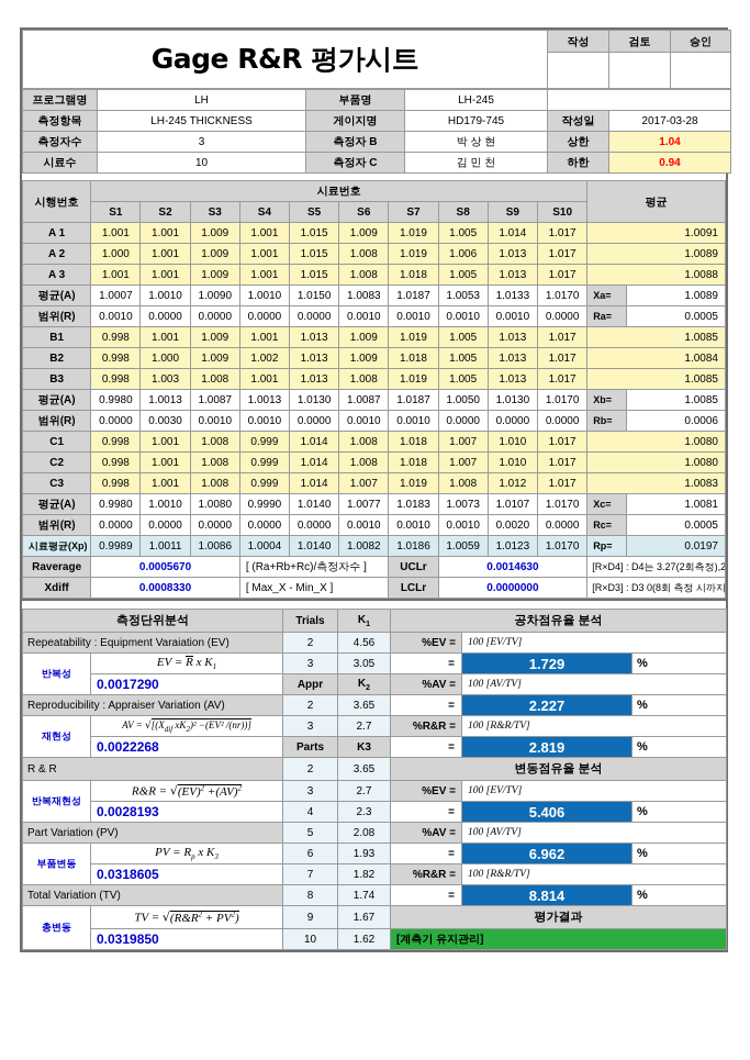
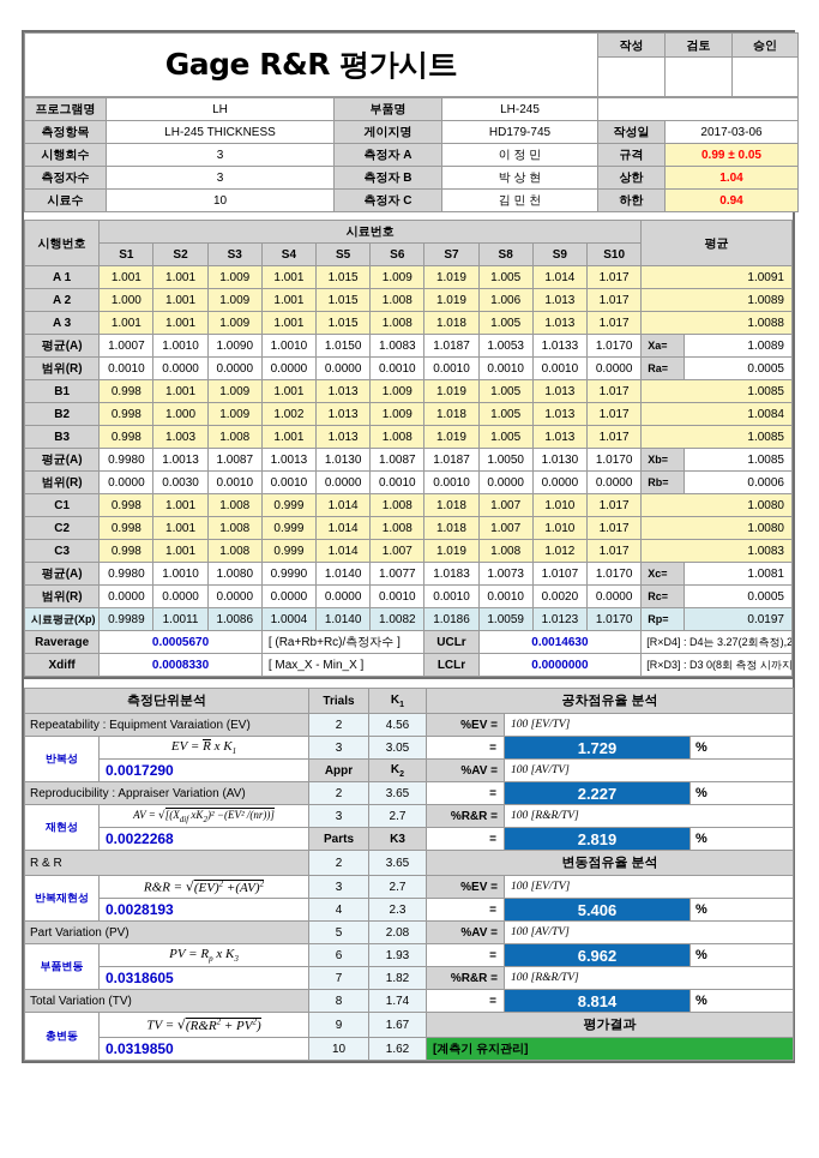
  Gage R&R 평가시트	작성	검토	승인
  프로그램명	LH	부품명	LH-245
- 측정항목	LH-245 THICKNESS	게이지명	HD179-745	작성일	2017-03-28
+ 측정항목	LH-245 THICKNESS	게이지명	HD179-745	작성일	2017-03-06
+ 시행회수	3	측정자 A	이 정 민	규격	0.99 ± 0.05
  측정자수	3	측정자 B	박 상 현	상한	1.04
  시료수	10	측정자 C	김 민 천	하한	0.94
  시행번호	시료번호	평균
  S1	S2	S3	S4	S5	S6	S7	S8	S9	S10
  A 1	1.001	1.001	1.009	1.001	1.015	1.009	1.019	1.005	1.014	1.017	1.0091
  A 2	1.000	1.001	1.009	1.001	1.015	1.008	1.019	1.006	1.013	1.017	1.0089
  A 3	1.001	1.001	1.009	1.001	1.015	1.008	1.018	1.005	1.013	1.017	1.0088
  평균(A)	1.0007	1.0010	1.0090	1.0010	1.0150	1.0083	1.0187	1.0053	1.0133	1.0170	Xa=	1.0089
  범위(R)	0.0010	0.0000	0.0000	0.0000	0.0000	0.0010	0.0010	0.0010	0.0010	0.0000	Ra=	0.0005
  B1	0.998	1.001	1.009	1.001	1.013	1.009	1.019	1.005	1.013	1.017	1.0085
  B2	0.998	1.000	1.009	1.002	1.013	1.009	1.018	1.005	1.013	1.017	1.0084
  B3	0.998	1.003	1.008	1.001	1.013	1.008	1.019	1.005	1.013	1.017	1.0085
  평균(A)	0.9980	1.0013	1.0087	1.0013	1.0130	1.0087	1.0187	1.0050	1.0130	1.0170	Xb=	1.0085
  범위(R)	0.0000	0.0030	0.0010	0.0010	0.0000	0.0010	0.0010	0.0000	0.0000	0.0000	Rb=	0.0006
  C1	0.998	1.001	1.008	0.999	1.014	1.008	1.018	1.007	1.010	1.017	1.0080
  C2	0.998	1.001	1.008	0.999	1.014	1.008	1.018	1.007	1.010	1.017	1.0080
  C3	0.998	1.001	1.008	0.999	1.014	1.007	1.019	1.008	1.012	1.017	1.0083
  평균(A)	0.9980	1.0010	1.0080	0.9990	1.0140	1.0077	1.0183	1.0073	1.0107	1.0170	Xc=	1.0081
  범위(R)	0.0000	0.0000	0.0000	0.0000	0.0000	0.0010	0.0010	0.0010	0.0020	0.0000	Rc=	0.0005
  시료평균(Xp)	0.9989	1.0011	1.0086	1.0004	1.0140	1.0082	1.0186	1.0059	1.0123	1.0170	Rp=	0.0197
  Raverage	0.0005670	[ (Ra+Rb+Rc)/측정자수 ]	UCLr	0.0014630	[R×D4] : D4는 3.27(2회측정),2
  Xdiff	0.0008330	[ Max_X - Min_X ]	LCLr	0.0000000	[R×D3] : D3 0(8회 측정 시까지
  측정단위분석	Trials	K	공차점유율 분석
  Repeatability : Equipment Varaiation (EV)	2	4.56	%EV =	100 [EV/TV]
  반복성	EV = R x K1	3	3.05	=	1.729	%
  0.0017290	Appr	K	%AV =	100 [AV/TV]
  Reproducibility : Appraiser Variation (AV)	2	3.65	=	2.227	%
  재현성	AV = √[(Xdif xK2)² −(EV² /(nr))]	3	2.7	%R&R =	100 [R&R/TV]
  0.0022268	Parts	K3	=	2.819	%
  R & R	2	3.65	변동점유율 분석
  반복재현성	R&R = √(EV)2 +(AV)2	3	2.7	%EV =	100 [EV/TV]
  0.0028193	4	2.3	=	5.406	%
  Part Variation (PV)	5	2.08	%AV =	100 [AV/TV]
  부품변동	PV = Rp x K3	6	1.93	=	6.962	%
  0.0318605	7	1.82	%R&R =	100 [R&R/TV]
  Total Variation (TV)	8	1.74	=	8.814	%
  총변동	TV = √(R&R2 + PV2)	9	1.67	평가결과
  0.0319850	10	1.62	[계측기 유지관리]
